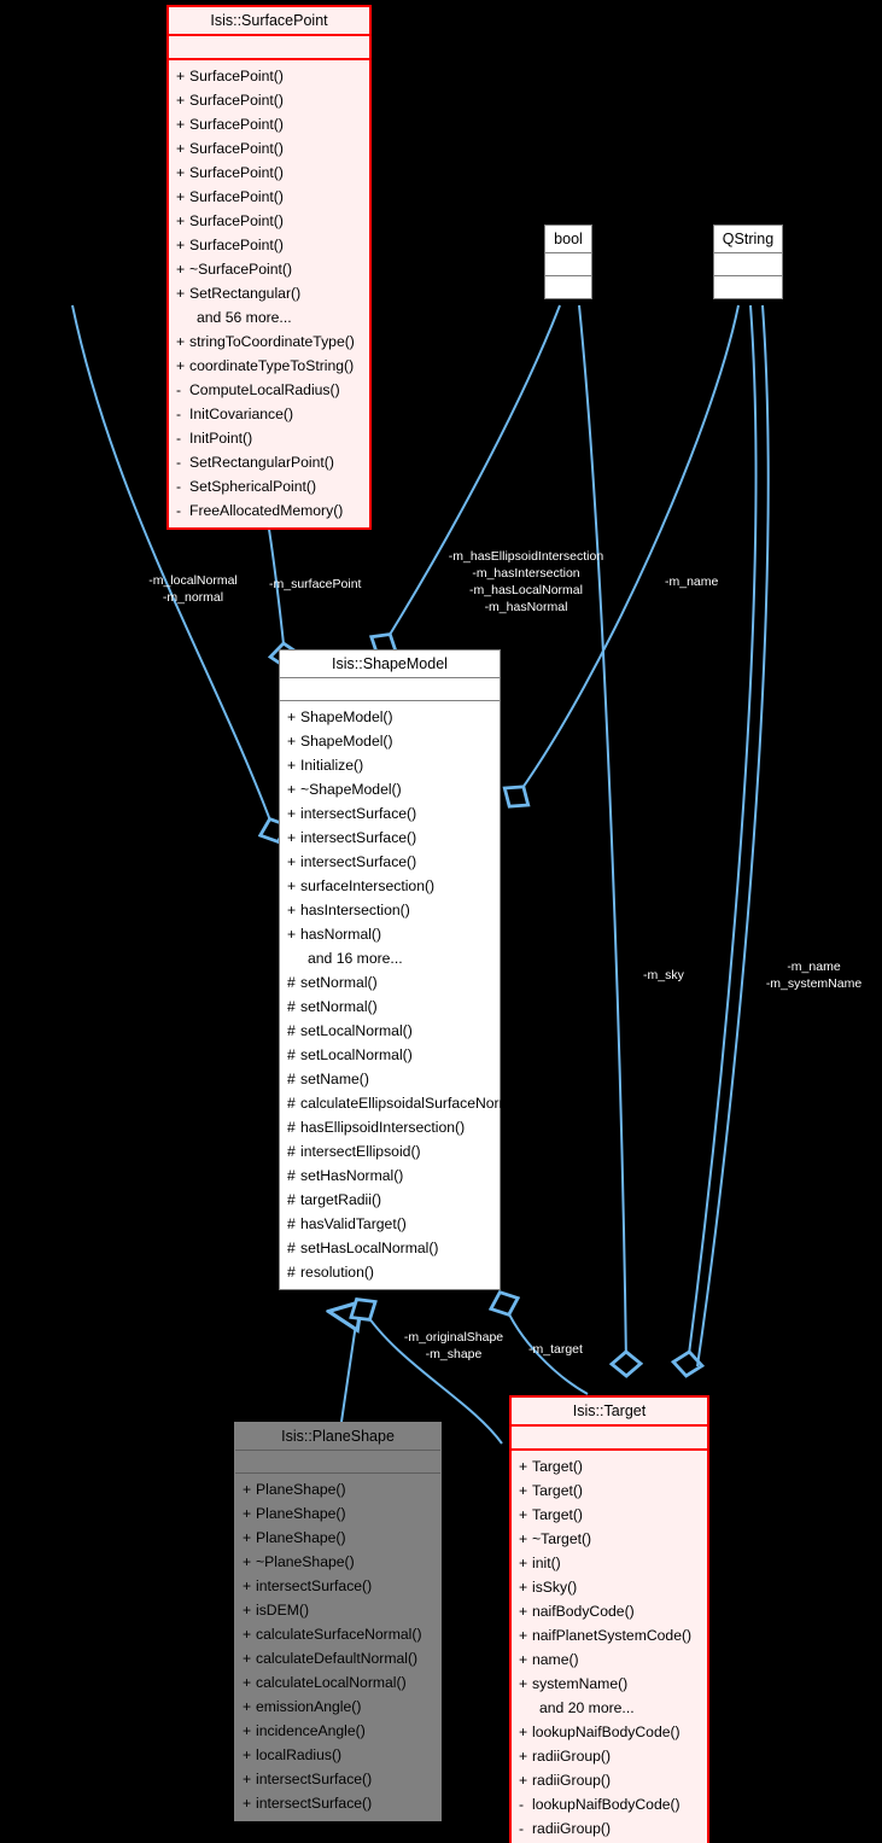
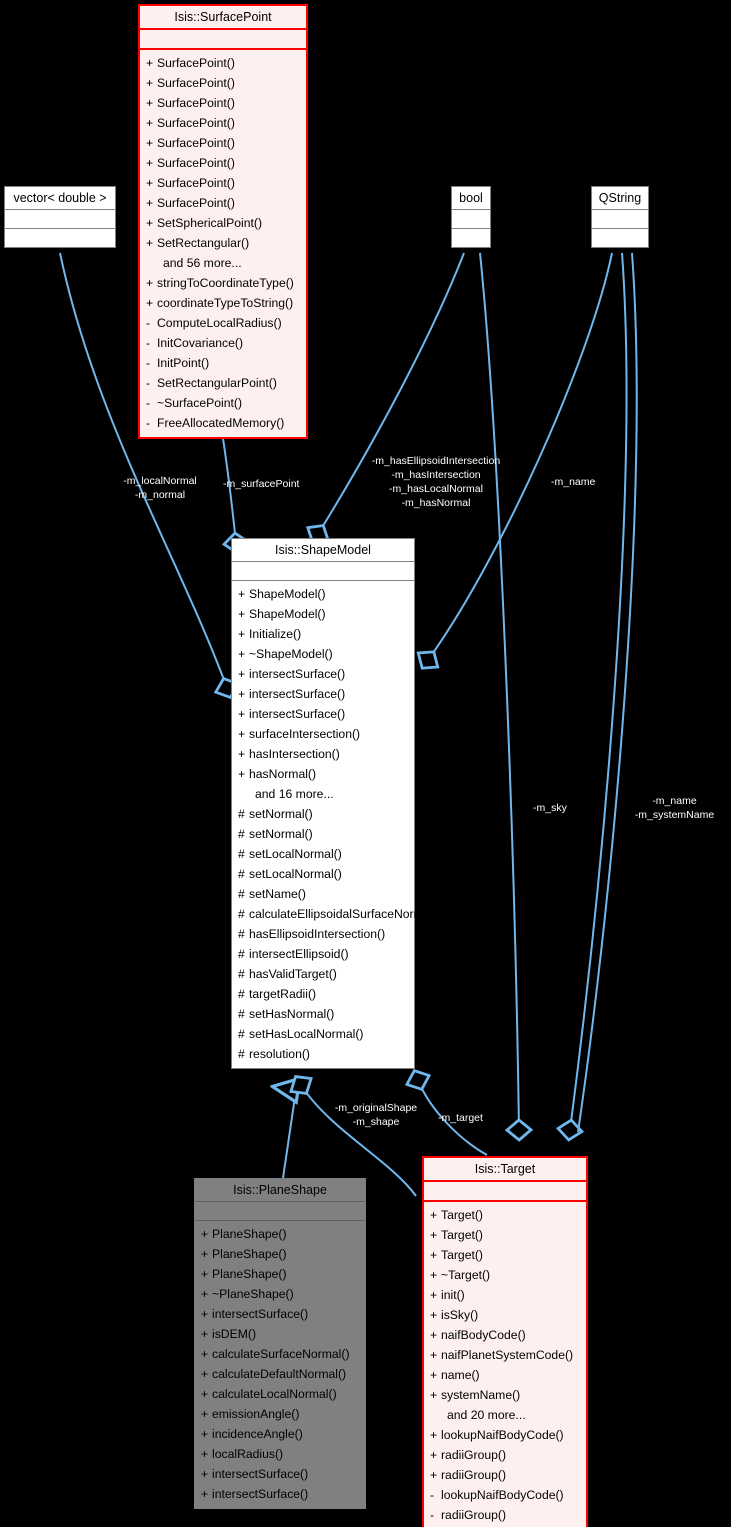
+ vector< double >
  bool
  QString
  Isis::SurfacePoint
  + SurfacePoint()
  + SurfacePoint()
  + SurfacePoint()
  + SurfacePoint()
  + SurfacePoint()
  + SurfacePoint()
  + SurfacePoint()
  + SurfacePoint()
- + ~SurfacePoint()
+ + SetSphericalPoint()
  + SetRectangular()
  and 56 more...
  + stringToCoordinateType()
  + coordinateTypeToString()
  - ComputeLocalRadius()
  - InitCovariance()
  - InitPoint()
  - SetRectangularPoint()
- - SetSphericalPoint()
+ - ~SurfacePoint()
  - FreeAllocatedMemory()
  Isis::ShapeModel
  + ShapeModel()
  + ShapeModel()
  + Initialize()
  + ~ShapeModel()
  + intersectSurface()
  + intersectSurface()
  + intersectSurface()
  + surfaceIntersection()
  + hasIntersection()
  + hasNormal()
  and 16 more...
  # setNormal()
  # setNormal()
  # setLocalNormal()
  # setLocalNormal()
  # setName()
  # calculateEllipsoidalSurfaceNormal()
  # hasEllipsoidIntersection()
  # intersectEllipsoid()
- # setHasNormal()
+ # hasValidTarget()
  # targetRadii()
- # hasValidTarget()
+ # setHasNormal()
  # setHasLocalNormal()
  # resolution()
  Isis::PlaneShape
  + PlaneShape()
  + PlaneShape()
  + PlaneShape()
  + ~PlaneShape()
  + intersectSurface()
  + isDEM()
  + calculateSurfaceNormal()
  + calculateDefaultNormal()
  + calculateLocalNormal()
  + emissionAngle()
  + incidenceAngle()
  + localRadius()
  + intersectSurface()
  + intersectSurface()
  Isis::Target
  + Target()
  + Target()
  + Target()
  + ~Target()
  + init()
  + isSky()
  + naifBodyCode()
  + naifPlanetSystemCode()
  + name()
  + systemName()
  and 20 more...
  + lookupNaifBodyCode()
  + radiiGroup()
  + radiiGroup()
  - lookupNaifBodyCode()
  - radiiGroup()
  -m_localNormal
  -m_normal
  -m_surfacePoint
  -m_hasEllipsoidIntersection
  -m_hasIntersection
  -m_hasLocalNormal
  -m_hasNormal
  -m_name
  -m_sky
  -m_name
  -m_systemName
  -m_originalShape
  -m_shape
  -m_target
